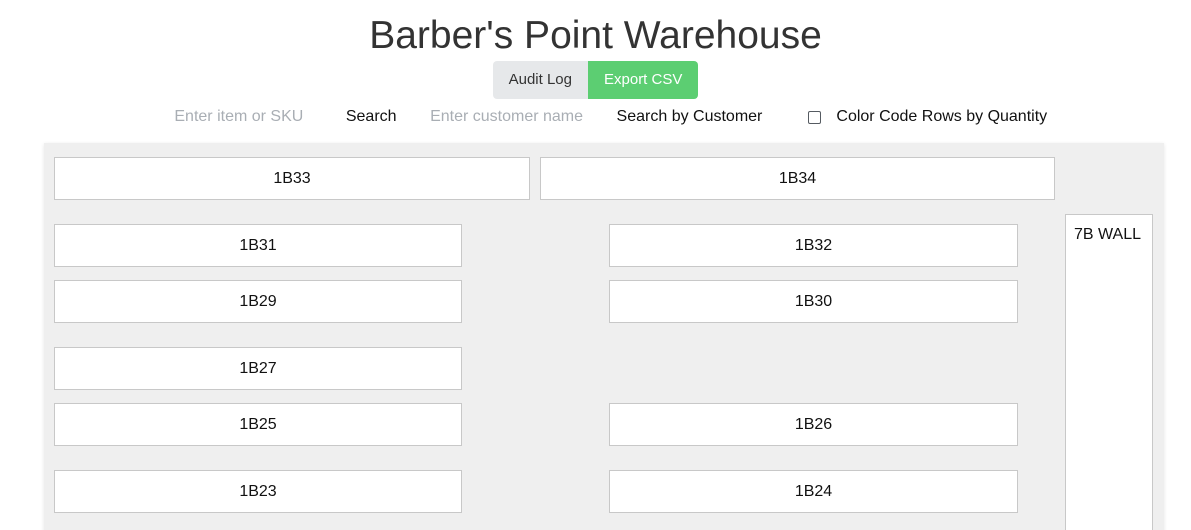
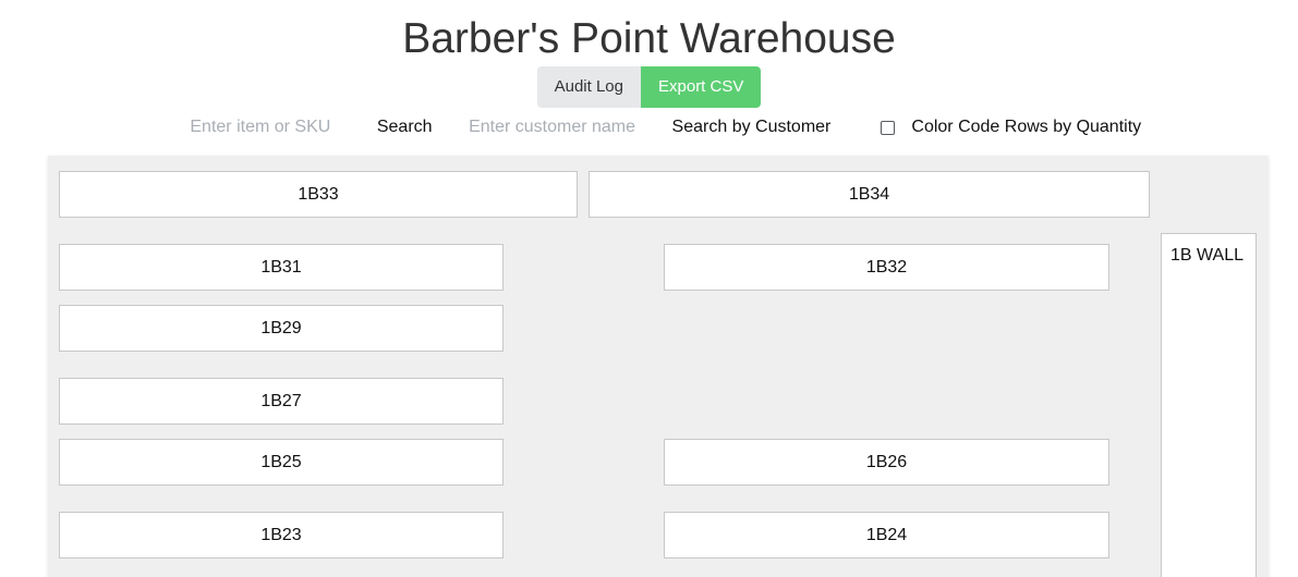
  Barber's Point Warehouse
  Audit Log
  Export CSV
  Enter item or SKU
  Search
  Enter customer name
  Search by Customer
  Color Code Rows by Quantity
  1B33
  1B34
  1B31
  1B32
  1B29
- 1B30
  1B27
  1B25
  1B26
  1B23
  1B24
- 7B WALL
+ 1B WALL
